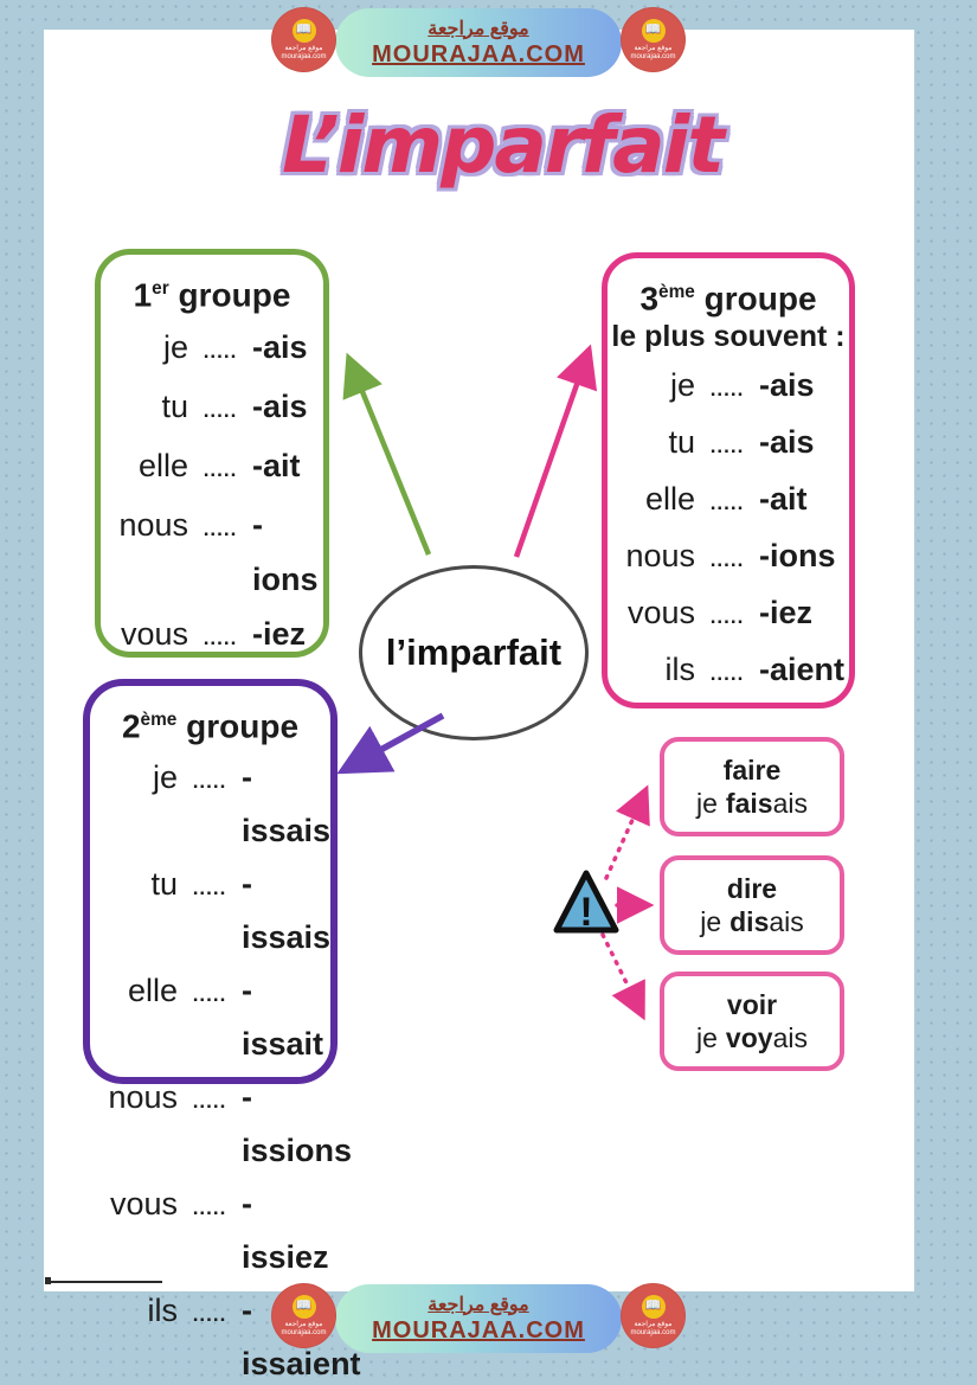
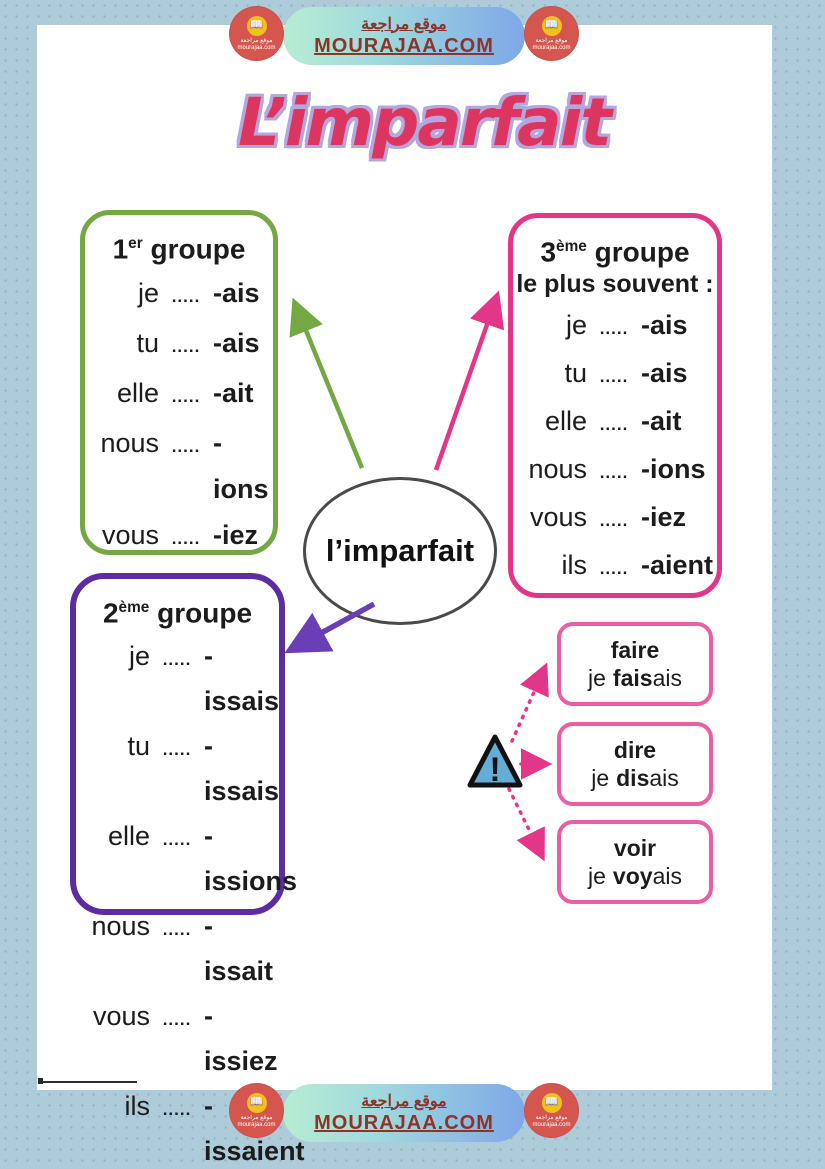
  📖
  موقع مراجعة
  MOURAJAA.COM
  📖
  L’imparfai
  1er groupe
  je
  .....
  -ais
  tu
  .....
  -ais
  elle
  .....
  -ait
  nous
  .....
  -ions
  vous
  .....
  -iez
  2ème groupe
  je
  .....
  -issais
  tu
  .....
  -issais
  elle
  .....
- -issait
+ -issions
  nous
  .....
- -issions
+ -issait
  vous
  .....
  -issiez
  ils
  .....
  -issaient
  3ème groupe
  le plus souvent :
  je
  .....
  -ais
  tu
  .....
  -ais
  elle
  .....
  -ait
  nous
  .....
  -ions
  vous
  .....
  -iez
  ils
  .....
  -aient
  l’imparfait
  faire
  je faisais
  dire
  je disais
  voir
  je voyais
  !
  📖
  موقع مراجعة
  MOURAJAA.COM
  📖
